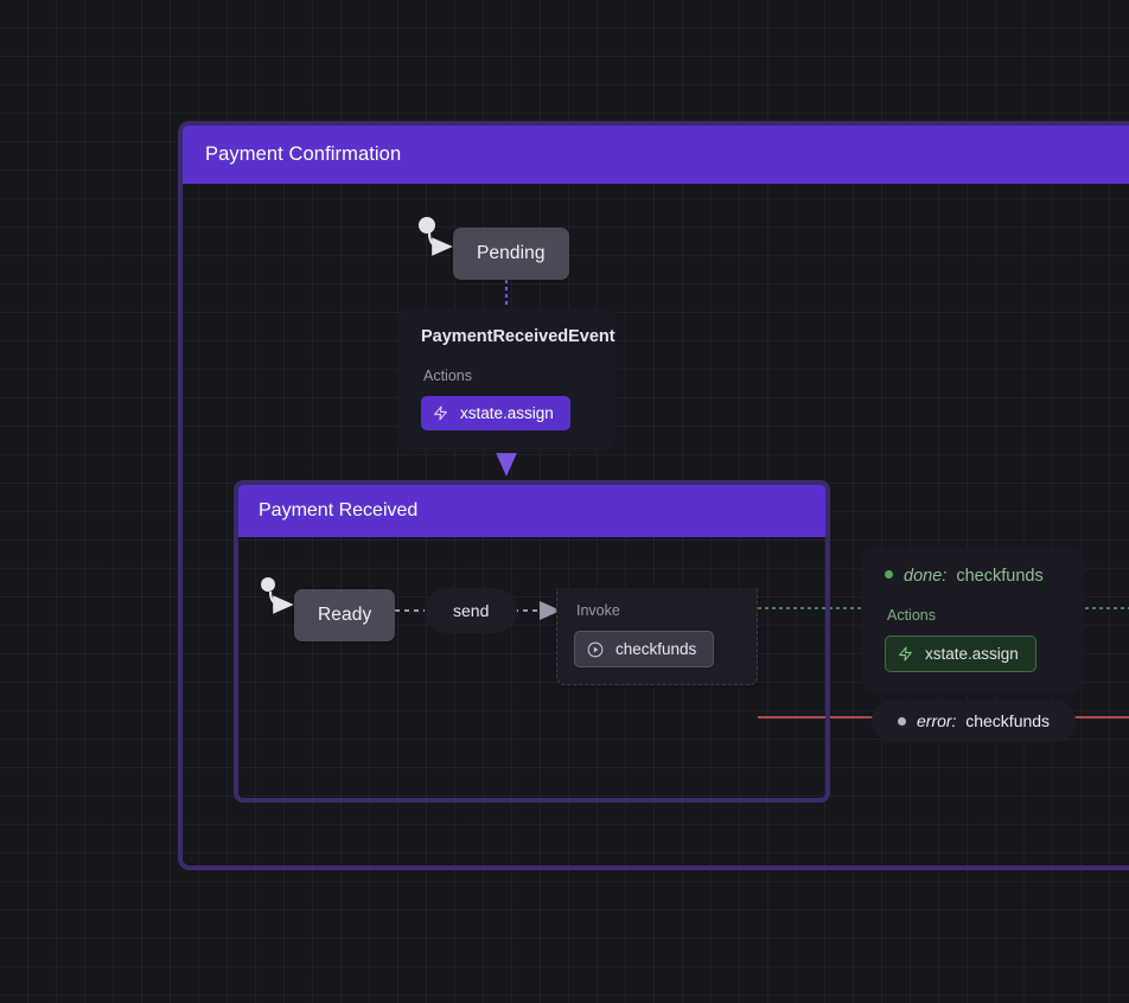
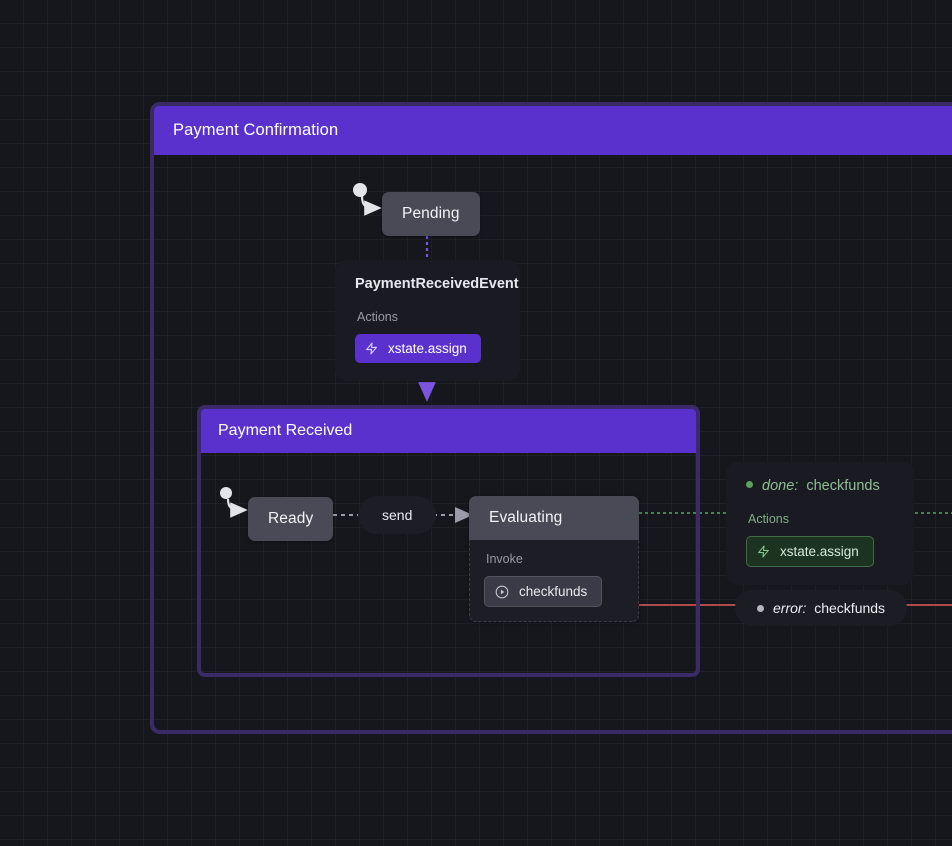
  Payment Confirmation
  Pending
  PaymentReceivedEvent
  Actions
  xstate.assign
  Payment Received
  Ready
  send
+ Evaluating
  Invoke
  checkfunds
  done: checkfunds
  Actions
  xstate.assign
  error:
  checkfunds
